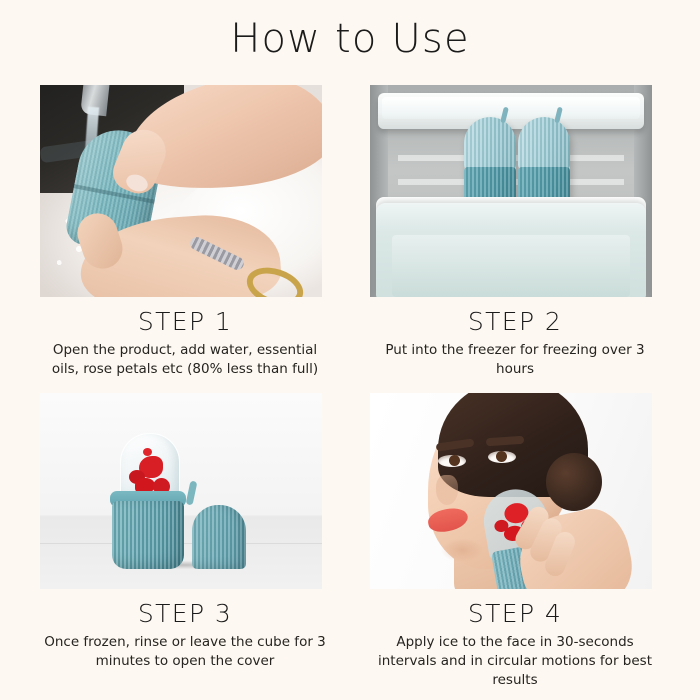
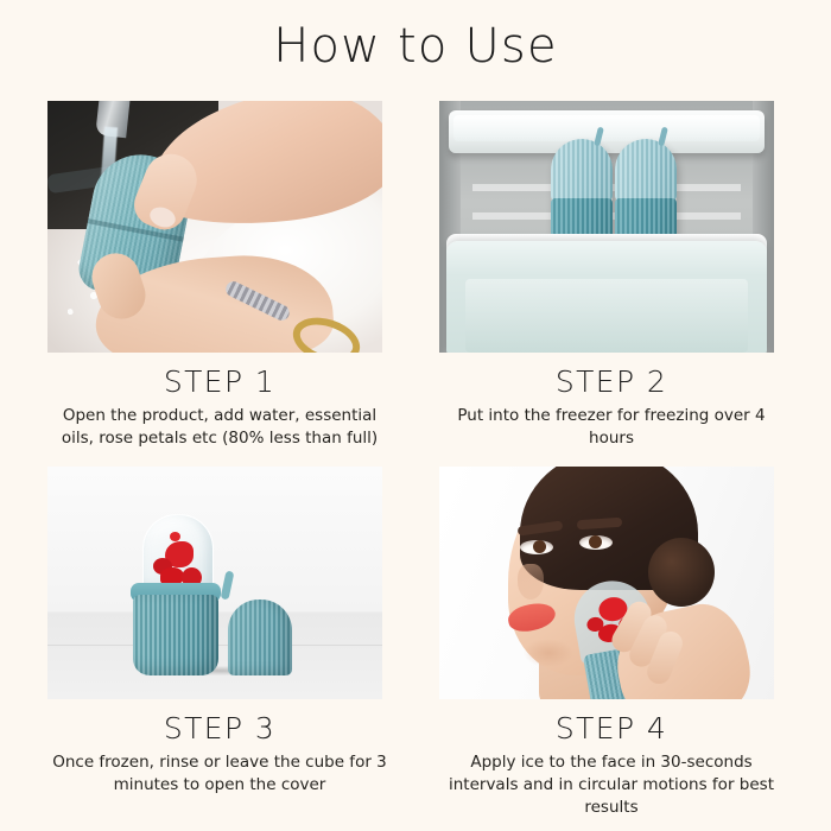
  How to Use
  STEP 1
  Open the product, add water, essential oils, rose petals etc (80% less than full)
  STEP 2
- Put into the freezer for freezing over 3 hours
+ Put into the freezer for freezing over 4 hours
  STEP 3
  Once frozen, rinse or leave the cube for 3 minutes to open the cover
  STEP 4
  Apply ice to the face in 30-seconds intervals and in circular motions for best results
